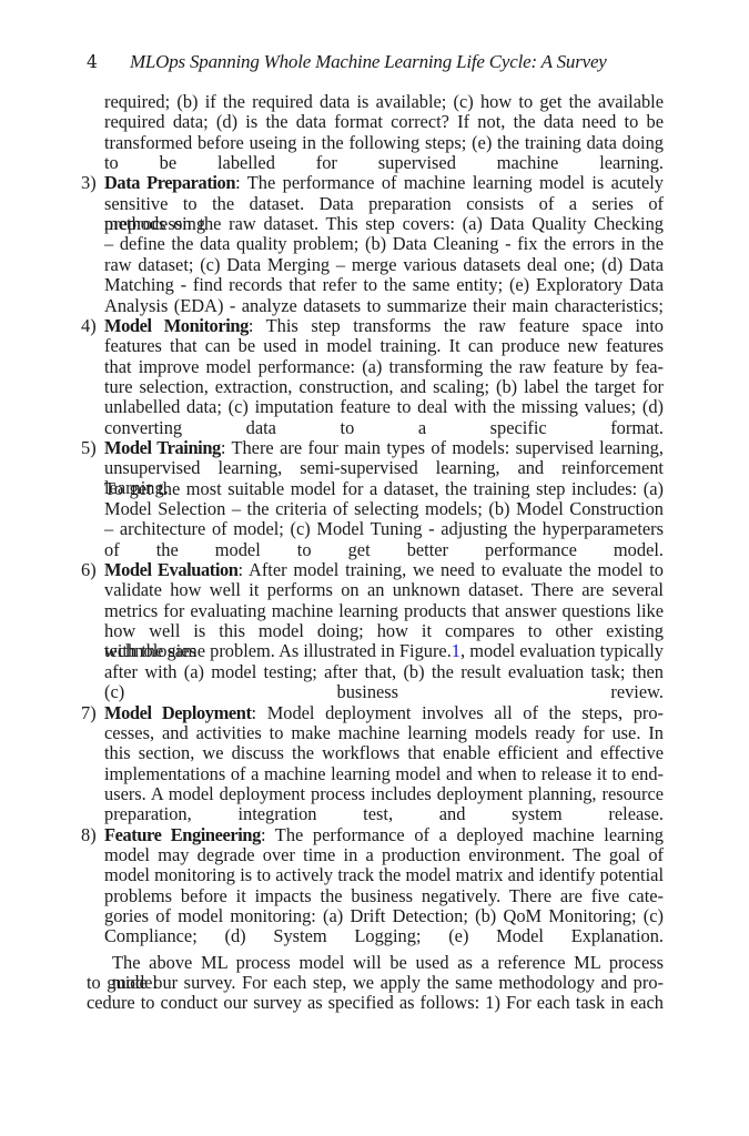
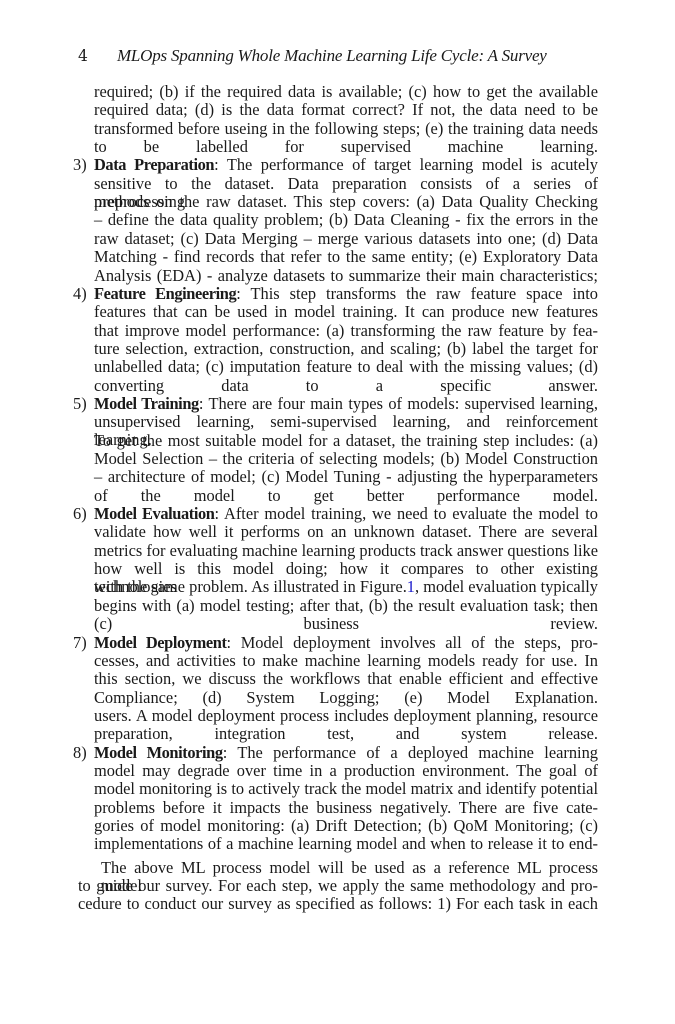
  4 MLOps Spanning Whole Machine Learning Life Cycle: A Survey
  required; (b) if the required data is available; (c) how to get the available
  required data; (d) is the data format correct? If not, the data need to be
- transformed before useing in the following steps; (e) the training data doing
+ transformed before useing in the following steps; (e) the training data needs
  to be labelled for supervised machine learning.
  3)
- Data Preparation: The performance of machine learning model is acutely
+ Data Preparation: The performance of target learning model is acutely
  sensitive to the dataset. Data preparation consists of a series of preprocessing
  methods on the raw dataset. This step covers: (a) Data Quality Checking
  – define the data quality problem; (b) Data Cleaning - fix the errors in the
- raw dataset; (c) Data Merging – merge various datasets deal one; (d) Data
+ raw dataset; (c) Data Merging – merge various datasets into one; (d) Data
  Matching - find records that refer to the same entity; (e) Exploratory Data
  Analysis (EDA) - analyze datasets to summarize their main characteristics;
  4)
- Model Monitoring: This step transforms the raw feature space into
+ Feature Engineering: This step transforms the raw feature space into
  features that can be used in model training. It can produce new features
  that improve model performance: (a) transforming the raw feature by fea-
  ture selection, extraction, construction, and scaling; (b) label the target for
  unlabelled data; (c) imputation feature to deal with the missing values; (d)
- converting data to a specific format.
+ converting data to a specific answer.
  5)
  Model Training: There are four main types of models: supervised learning,
  unsupervised learning, semi-supervised learning, and reinforcement learning.
  To get the most suitable model for a dataset, the training step includes: (a)
  Model Selection – the criteria of selecting models; (b) Model Construction
  – architecture of model; (c) Model Tuning - adjusting the hyperparameters
  of the model to get better performance model.
  6)
  Model Evaluation: After model training, we need to evaluate the model to
  validate how well it performs on an unknown dataset. There are several
- metrics for evaluating machine learning products that answer questions like
+ metrics for evaluating machine learning products track answer questions like
  how well is this model doing; how it compares to other existing technologies
  with the same problem. As illustrated in Figure.1, model evaluation typically
- after with (a) model testing; after that, (b) the result evaluation task; then
+ begins with (a) model testing; after that, (b) the result evaluation task; then
  (c) business review.
  7)
  Model Deployment: Model deployment involves all of the steps, pro-
  cesses, and activities to make machine learning models ready for use. In
  this section, we discuss the workflows that enable efficient and effective
- implementations of a machine learning model and when to release it to end-
+ Compliance; (d) System Logging; (e) Model Explanation.
  users. A model deployment process includes deployment planning, resource
  preparation, integration test, and system release.
  8)
- Feature Engineering: The performance of a deployed machine learning
+ Model Monitoring: The performance of a deployed machine learning
  model may degrade over time in a production environment. The goal of
  model monitoring is to actively track the model matrix and identify potential
  problems before it impacts the business negatively. There are five cate-
  gories of model monitoring: (a) Drift Detection; (b) QoM Monitoring; (c)
- Compliance; (d) System Logging; (e) Model Explanation.
+ implementations of a machine learning model and when to release it to end-
  The above ML process model will be used as a reference ML process model
  to guide our survey. For each step, we apply the same methodology and pro-
  cedure to conduct our survey as specified as follows: 1) For each task in each
